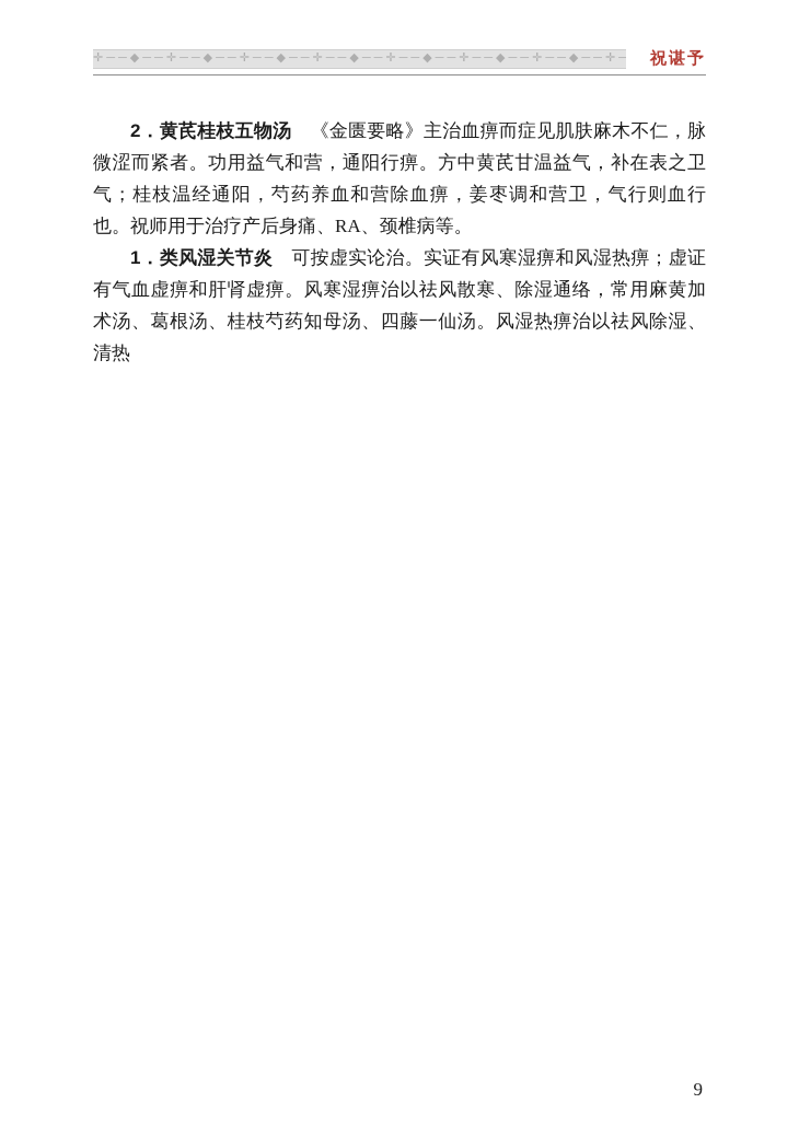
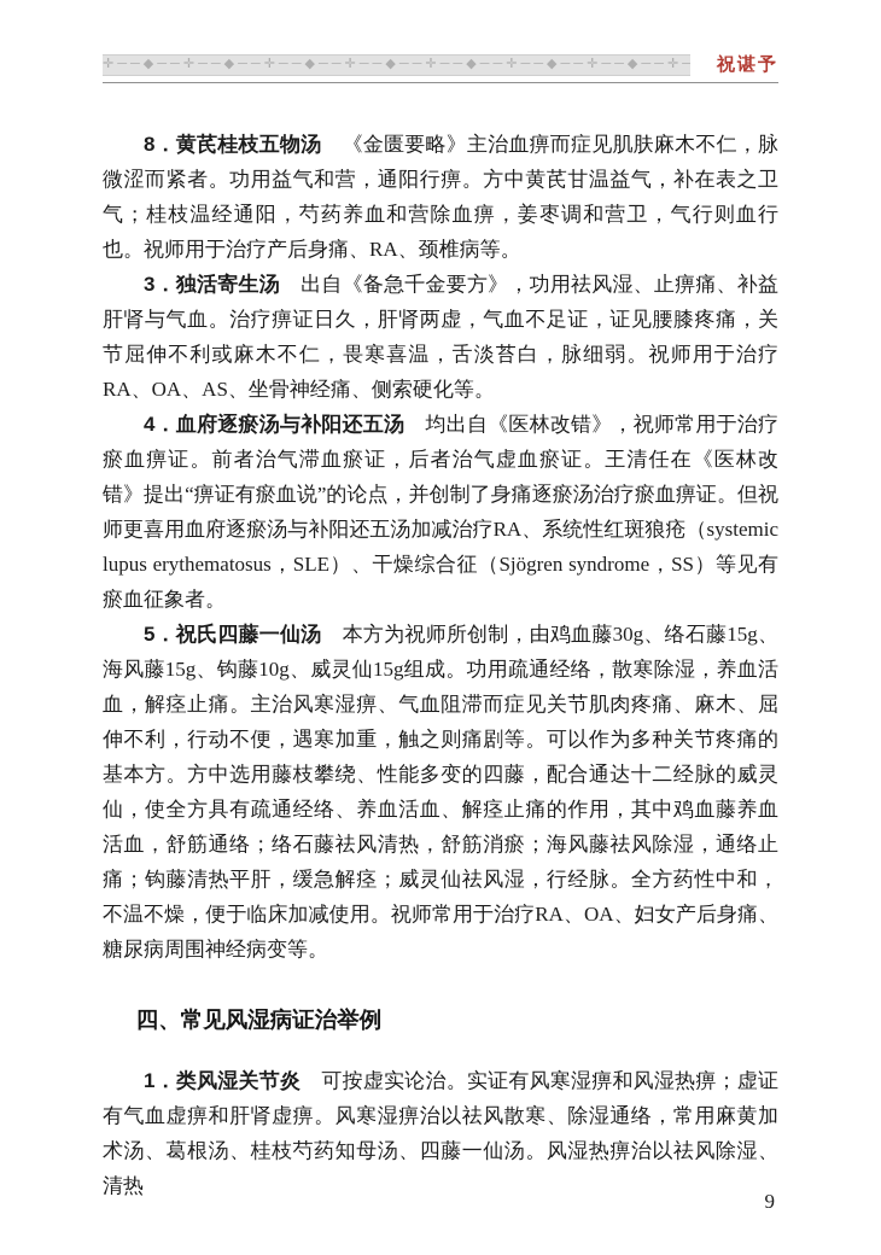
  ✛──◆──✛──◆──✛──◆──✛──◆──✛──◆──✛──◆──✛──◆──✛─
  祝谌予
- 2．黄芪桂枝五物汤 《金匮要略》主治血痹而症见肌肤麻木不仁，脉微涩而紧者。功用益气和营，通阳行痹。方中黄芪甘温益气，补在表之卫气；桂枝温经通阳，芍药养血和营除血痹，姜枣调和营卫，气行则血行也。祝师用于治疗产后身痛、RA、颈椎病等。
+ 8．黄芪桂枝五物汤 《金匮要略》主治血痹而症见肌肤麻木不仁，脉微涩而紧者。功用益气和营，通阳行痹。方中黄芪甘温益气，补在表之卫气；桂枝温经通阳，芍药养血和营除血痹，姜枣调和营卫，气行则血行也。祝师用于治疗产后身痛、RA、颈椎病等。
+ 3．独活寄生汤 出自《备急千金要方》，功用祛风湿、止痹痛、补益肝肾与气血。治疗痹证日久，肝肾两虚，气血不足证，证见腰膝疼痛，关节屈伸不利或麻木不仁，畏寒喜温，舌淡苔白，脉细弱。祝师用于治疗RA、OA、AS、坐骨神经痛、侧索硬化等。
+ 4．血府逐瘀汤与补阳还五汤 均出自《医林改错》，祝师常用于治疗瘀血痹证。前者治气滞血瘀证，后者治气虚血瘀证。王清任在《医林改错》提出“痹证有瘀血说”的论点，并创制了身痛逐瘀汤治疗瘀血痹证。但祝师更喜用血府逐瘀汤与补阳还五汤加减治疗RA、系统性红斑狼疮（systemic lupus erythematosus，SLE）、干燥综合征（Sjögren syndrome，SS）等见有瘀血征象者。
+ 5．祝氏四藤一仙汤 本方为祝师所创制，由鸡血藤30g、络石藤15g、海风藤15g、钩藤10g、威灵仙15g组成。功用疏通经络，散寒除湿，养血活血，解痉止痛。主治风寒湿痹、气血阻滞而症见关节肌肉疼痛、麻木、屈伸不利，行动不便，遇寒加重，触之则痛剧等。可以作为多种关节疼痛的基本方。方中选用藤枝攀绕、性能多变的四藤，配合通达十二经脉的威灵仙，使全方具有疏通经络、养血活血、解痉止痛的作用，其中鸡血藤养血活血，舒筋通络；络石藤祛风清热，舒筋消瘀；海风藤祛风除湿，通络止痛；钩藤清热平肝，缓急解痉；威灵仙祛风湿，行经脉。全方药性中和，不温不燥，便于临床加减使用。祝师常用于治疗RA、OA、妇女产后身痛、糖尿病周围神经病变等。
+ 四、常见风湿病证治举例
  1．类风湿关节炎 可按虚实论治。实证有风寒湿痹和风湿热痹；虚证有气血虚痹和肝肾虚痹。风寒湿痹治以祛风散寒、除湿通络，常用麻黄加术汤、葛根汤、桂枝芍药知母汤、四藤一仙汤。风湿热痹治以祛风除湿、清热
  9
